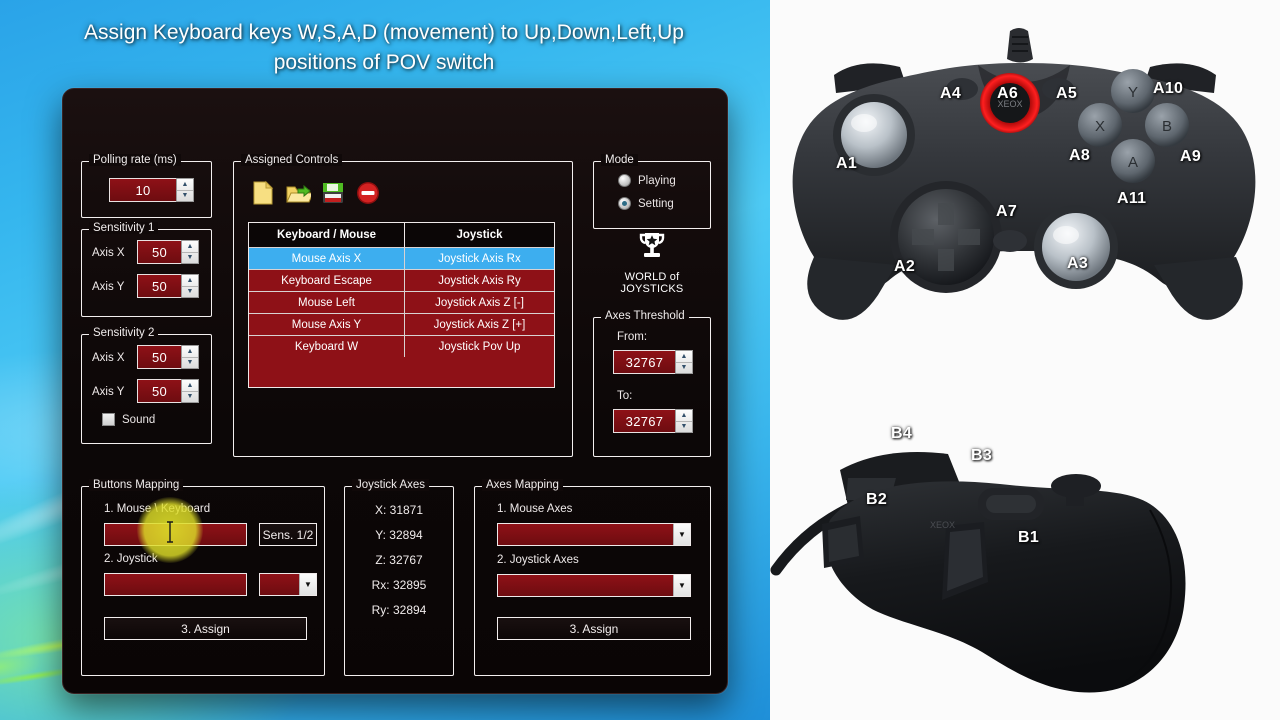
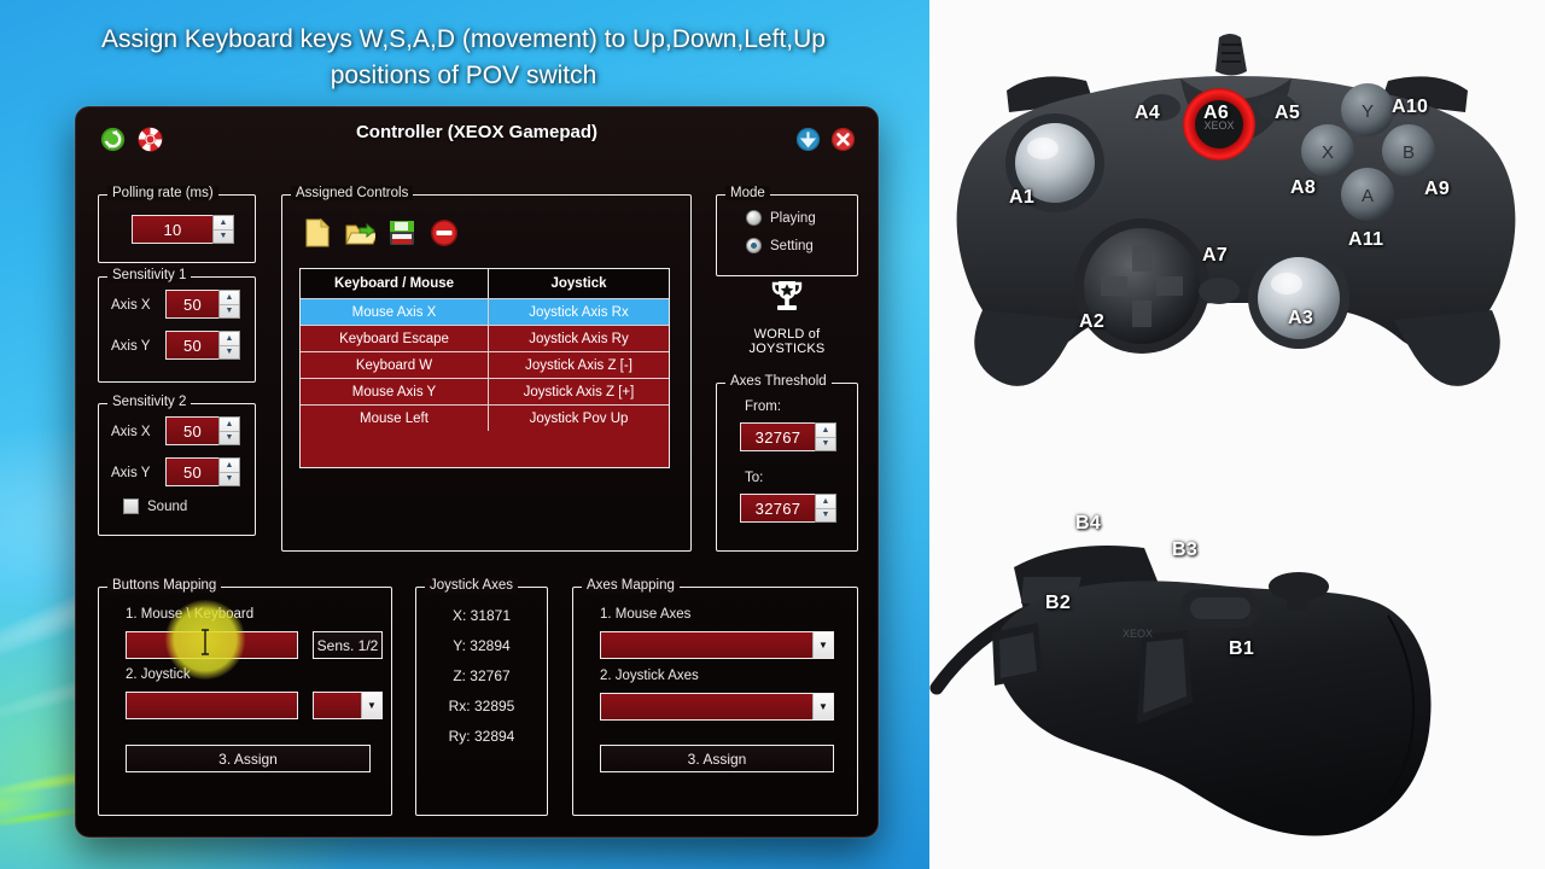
  XEOX
  Y
  X
  B
  A
  A1
  A2
  A3
  A4
  A5
  A6
  A7
  A8
  A9
  A10
  A11
  XEOX
  B1
  B2
  B3
  B4
  Assign Keyboard keys W,S,A,D (movement) to Up,Down,Left,Up positions of POV switch
+ Controller (XEOX Gamepad)
  Polling rate (ms)
  10
  Sensitivity 1
  Axis X
  50
  Axis Y
  50
  Sensitivity 2
  Axis X
  50
  Axis Y
  50
  Sound
  Assigned Controls
  Keyboard / Mouse
  Joystick
  Mouse Axis X
  Joystick Axis Rx
  Keyboard Escape
  Joystick Axis Ry
- Mouse Left
+ Keyboard W
  Joystick Axis Z [-]
  Mouse Axis Y
  Joystick Axis Z [+]
- Keyboard W
+ Mouse Left
  Joystick Pov Up
  Mode
  Playing
  Setting
  WORLD of JOYSTICKS
  Axes Threshold
  From:
  32767
  To:
  32767
  Buttons Mapping
  Sens. 1/2
  2. Joystic
  ▼
  3. Assign
  Joystick Axes
  X: 31871
  Y: 32894
  Z: 32767
  Rx: 32895
  Ry: 32894
  Axes Mapping
  1. Mouse Axes
  ▼
  2. Joystick Axes
  ▼
  3. Assign
